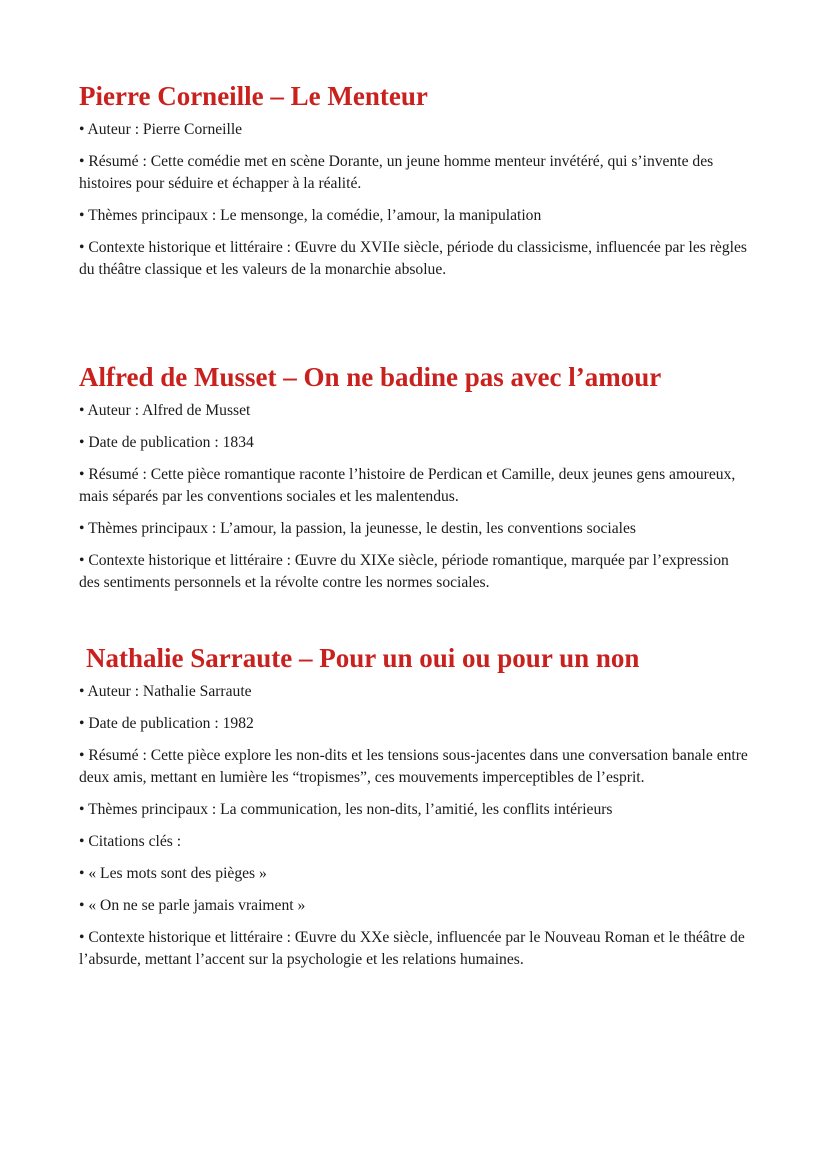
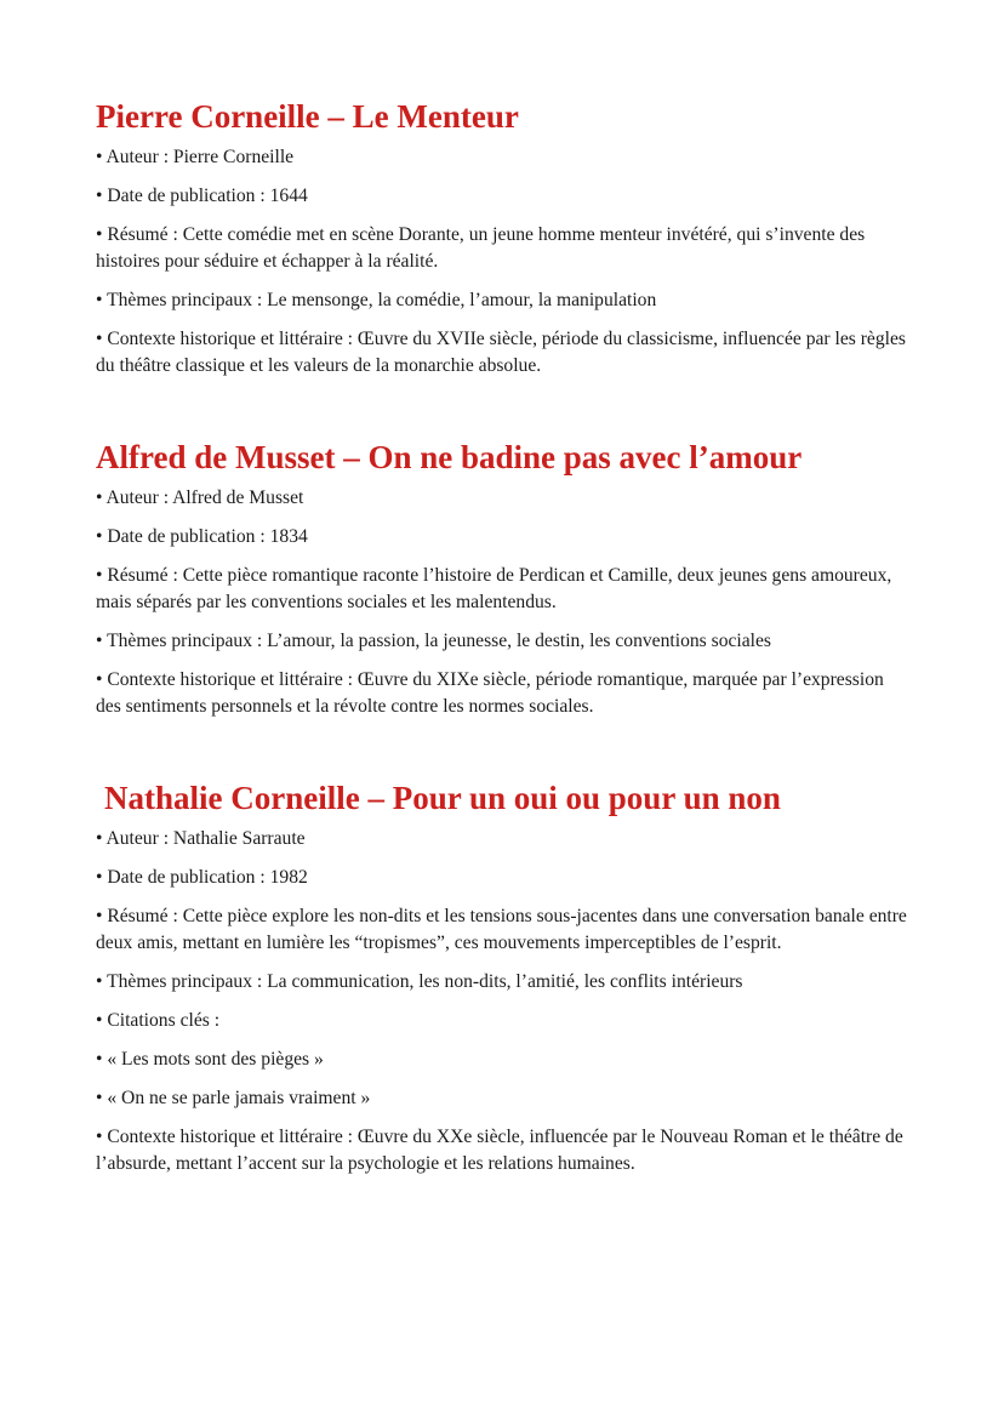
  Pierre Corneille – Le Menteur
  • Auteur : Pierre Corneille
+ • Date de publication : 1644
  • Résumé : Cette comédie met en scène Dorante, un jeune homme menteur invétéré, qui s’invente des histoires pour séduire et échapper à la réalité.
  • Thèmes principaux : Le mensonge, la comédie, l’amour, la manipulation
  • Contexte historique et littéraire : Œuvre du XVIIe siècle, période du classicisme, influencée par les règles du théâtre classique et les valeurs de la monarchie absolue.
  Alfred de Musset – On ne badine pas avec l’amour
  • Auteur : Alfred de Musset
  • Date de publication : 1834
  • Résumé : Cette pièce romantique raconte l’histoire de Perdican et Camille, deux jeunes gens amoureux, mais séparés par les conventions sociales et les malentendus.
  • Thèmes principaux : L’amour, la passion, la jeunesse, le destin, les conventions sociales
  • Contexte historique et littéraire : Œuvre du XIXe siècle, période romantique, marquée par l’expression des sentiments personnels et la révolte contre les normes sociales.
- Nathalie Sarraute – Pour un oui ou pour un non
+ Nathalie Corneille – Pour un oui ou pour un non
  • Auteur : Nathalie Sarraute
  • Date de publication : 1982
  • Résumé : Cette pièce explore les non-dits et les tensions sous-jacentes dans une conversation banale entre deux amis, mettant en lumière les “tropismes”, ces mouvements imperceptibles de l’esprit.
  • Thèmes principaux : La communication, les non-dits, l’amitié, les conflits intérieurs
  • Citations clés :
  • « Les mots sont des pièges »
  • « On ne se parle jamais vraiment »
  • Contexte historique et littéraire : Œuvre du XXe siècle, influencée par le Nouveau Roman et le théâtre de l’absurde, mettant l’accent sur la psychologie et les relations humaines.
